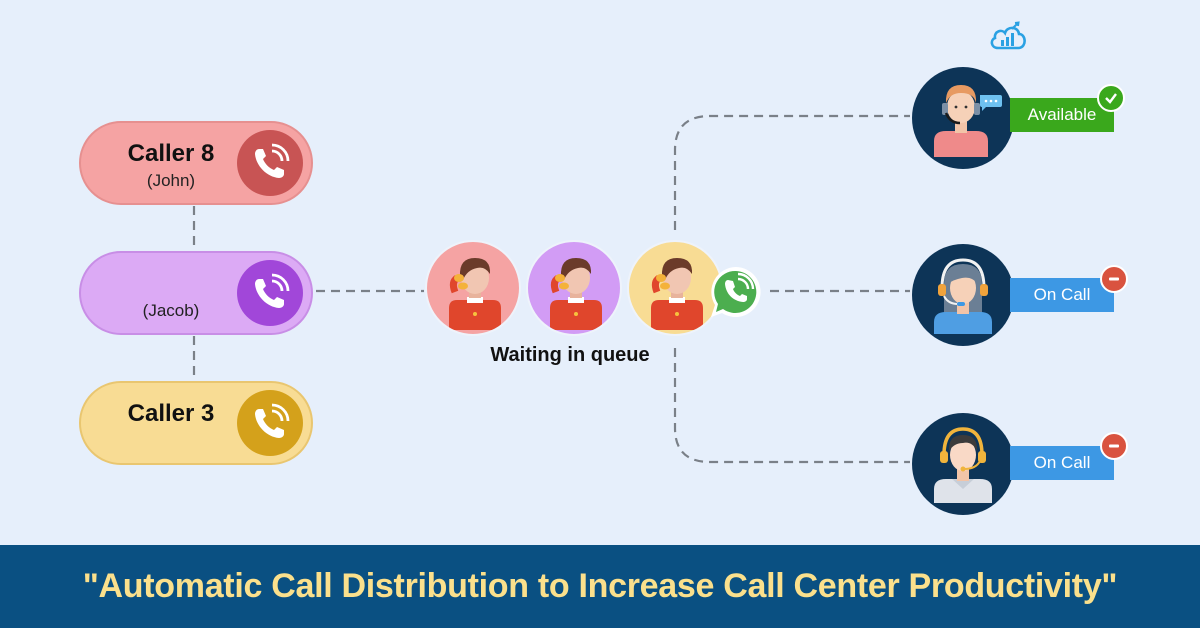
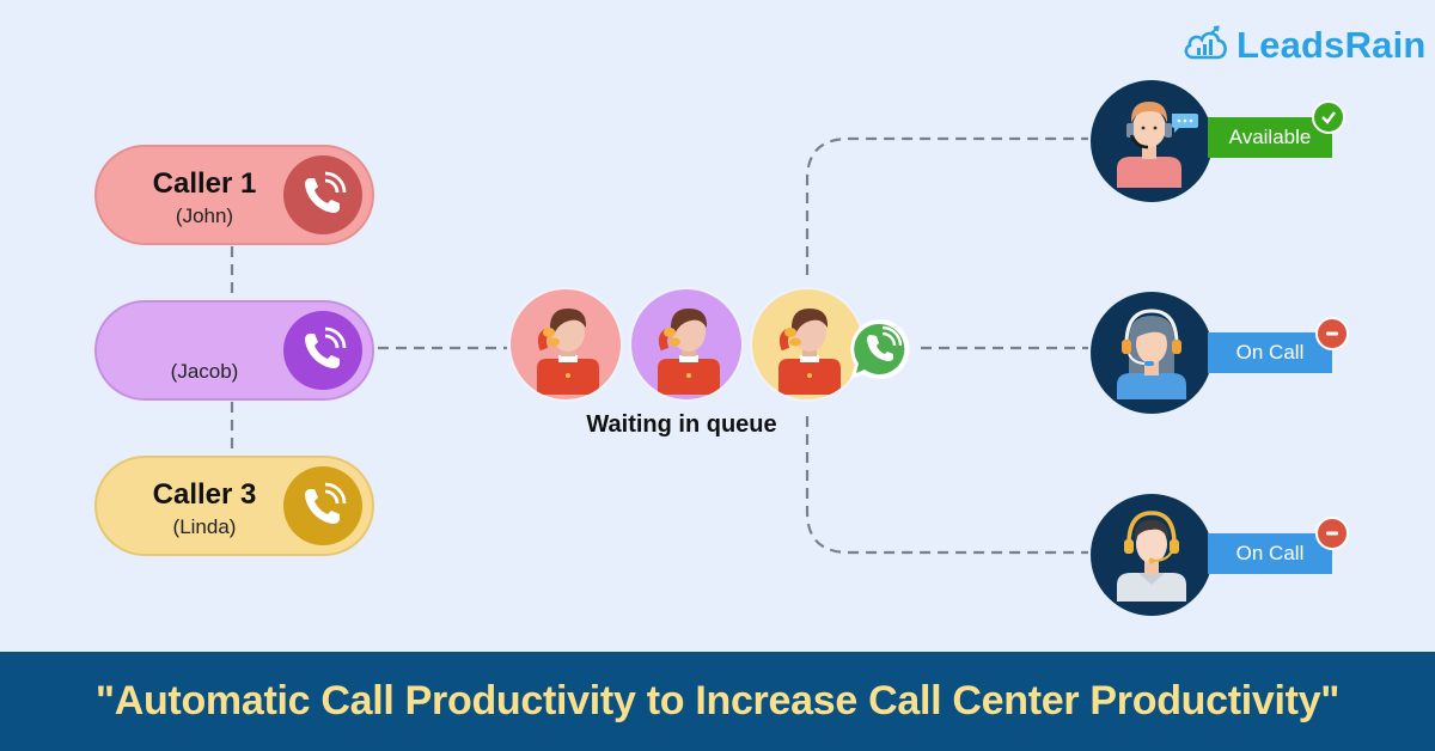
+ LeadsRain
- Caller 8
+ Caller 1
  (John)
  (Jacob)
  Caller 3
+ (Linda)
  Waiting in queue
  Available
  On Call
  On Call
- "Automatic Call Distribution to Increase Call Center Productivity"
+ "Automatic Call Productivity to Increase Call Center Productivity"
